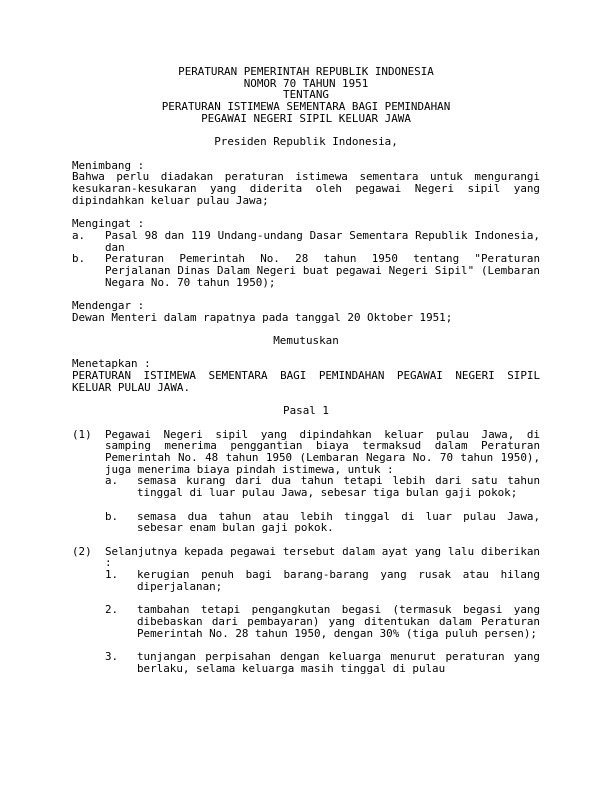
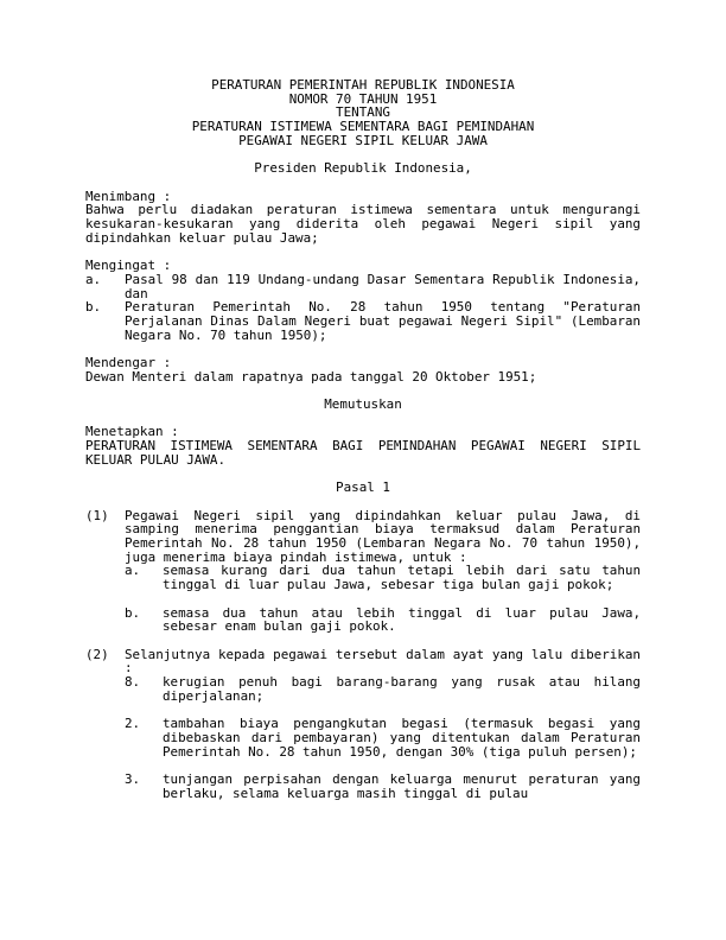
  PERATURAN PEMERINTAH REPUBLIK INDONESIA
  NOMOR 70 TAHUN 1951
  TENTANG
  PERATURAN ISTIMEWA SEMENTARA BAGI PEMINDAHAN
  PEGAWAI NEGERI SIPIL KELUAR JAWA
  Presiden Republik Indonesia,
  Menimbang :
  Bahwa perlu diadakan peraturan istimewa sementara untuk mengurangi kesukaran-kesukaran yang diderita oleh pegawai Negeri sipil yang dipindahkan keluar pulau Jawa;
  Mengingat :
  a.
  Pasal 98 dan 119 Undang-undang Dasar Sementara Republik Indonesia, dan
  b.
  Peraturan Pemerintah No. 28 tahun 1950 tentang "Peraturan Perjalanan Dinas Dalam Negeri buat pegawai Negeri Sipil" (Lembaran Negara No. 70 tahun 1950);
  Mendengar :
  Dewan Menteri dalam rapatnya pada tanggal 20 Oktober 1951;
  Memutuskan
  Menetapkan :
  PERATURAN ISTIMEWA SEMENTARA BAGI PEMINDAHAN PEGAWAI NEGERI SIPIL KELUAR PULAU JAWA.
  Pasal 1
  (1)
- Pegawai Negeri sipil yang dipindahkan keluar pulau Jawa, di samping menerima penggantian biaya termaksud dalam Peraturan Pemerintah No. 48 tahun 1950 (Lembaran Negara No. 70 tahun 1950), juga menerima biaya pindah istimewa, untuk :
+ Pegawai Negeri sipil yang dipindahkan keluar pulau Jawa, di samping menerima penggantian biaya termaksud dalam Peraturan Pemerintah No. 28 tahun 1950 (Lembaran Negara No. 70 tahun 1950), juga menerima biaya pindah istimewa, untuk :
  a.
  semasa kurang dari dua tahun tetapi lebih dari satu tahun tinggal di luar pulau Jawa, sebesar tiga bulan gaji pokok;
  b.
  semasa dua tahun atau lebih tinggal di luar pulau Jawa, sebesar enam bulan gaji pokok.
  (2)
  Selanjutnya kepada pegawai tersebut dalam ayat yang lalu diberikan :
- 1.
+ 8.
  kerugian penuh bagi barang-barang yang rusak atau hilang diperjalanan;
  2.
- tambahan tetapi pengangkutan begasi (termasuk begasi yang dibebaskan dari pembayaran) yang ditentukan dalam Peraturan Pemerintah No. 28 tahun 1950, dengan 30% (tiga puluh persen);
+ tambahan biaya pengangkutan begasi (termasuk begasi yang dibebaskan dari pembayaran) yang ditentukan dalam Peraturan Pemerintah No. 28 tahun 1950, dengan 30% (tiga puluh persen);
  3.
  tunjangan perpisahan dengan keluarga menurut peraturan yang berlaku, selama keluarga masih tinggal di pulau
